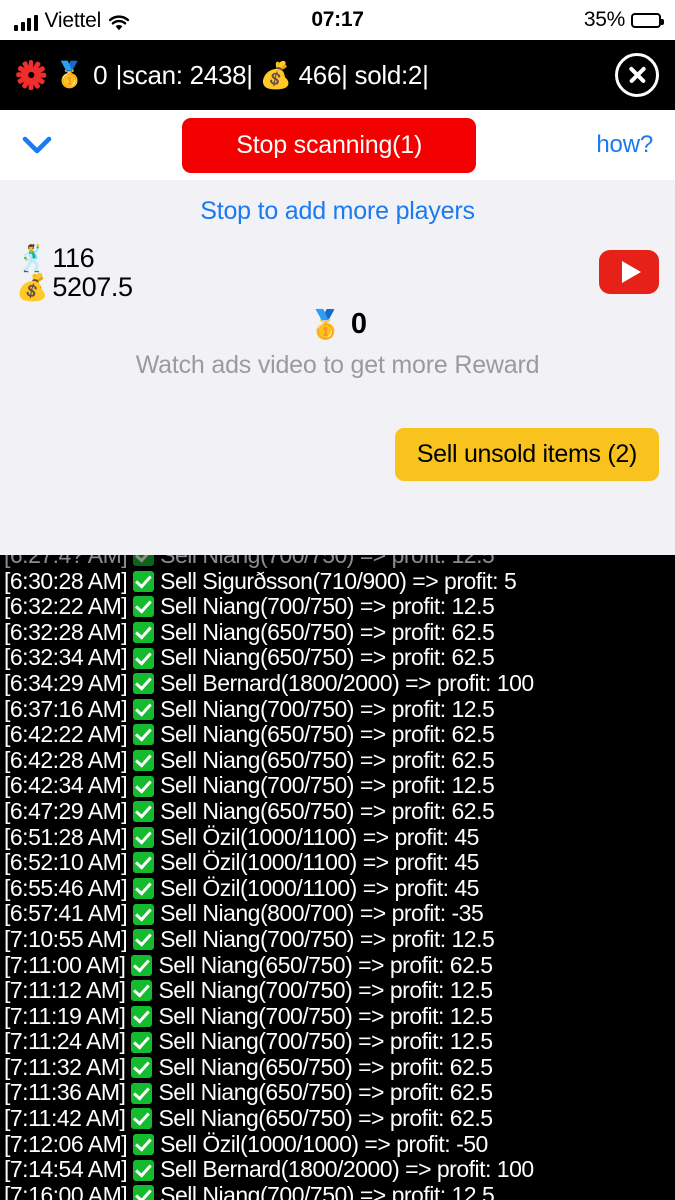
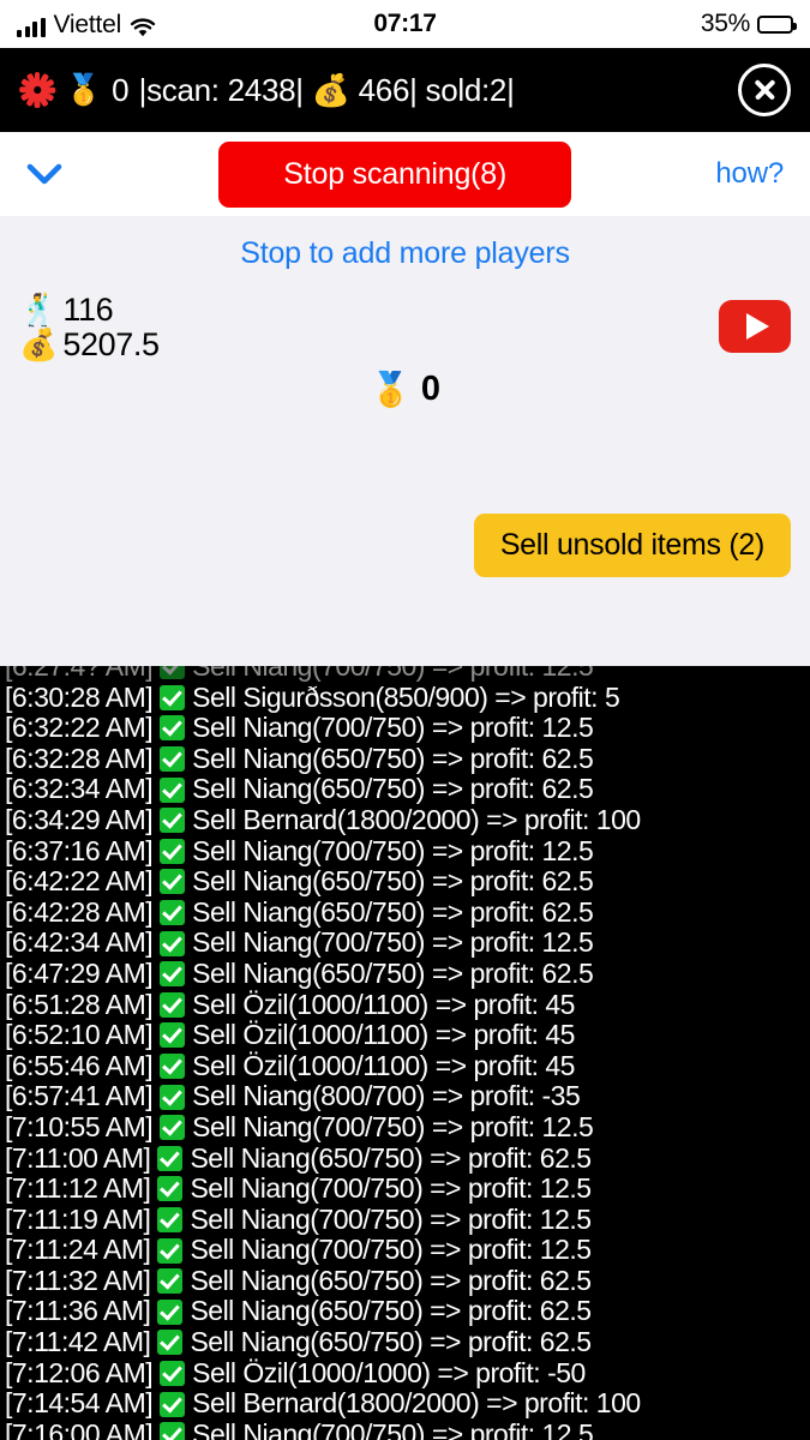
  Viettel
  07:17
  35%
  🥇
  0
  |scan: 2438| 💰 466| sold:2|
- Stop scanning(1)
+ Stop scanning(8)
  how?
  Stop to add more players
  🕺
  116
  💰
  5207.5
  🥇
  0
- Watch ads video to get more Reward
  Sell unsold items (2)
  [6:27:4? AM]
  Sell Niang(700/750) => profit: 12.5
  [6:30:28 AM]
- Sell Sigurðsson(710/900) => profit: 5
+ Sell Sigurðsson(850/900) => profit: 5
  [6:32:22 AM]
  Sell Niang(700/750) => profit: 12.5
  [6:32:28 AM]
  Sell Niang(650/750) => profit: 62.5
  [6:32:34 AM]
  Sell Niang(650/750) => profit: 62.5
  [6:34:29 AM]
  Sell Bernard(1800/2000) => profit: 100
  [6:37:16 AM]
  Sell Niang(700/750) => profit: 12.5
  [6:42:22 AM]
  Sell Niang(650/750) => profit: 62.5
  [6:42:28 AM]
  Sell Niang(650/750) => profit: 62.5
  [6:42:34 AM]
  Sell Niang(700/750) => profit: 12.5
  [6:47:29 AM]
  Sell Niang(650/750) => profit: 62.5
  [6:51:28 AM]
  Sell Özil(1000/1100) => profit: 45
  [6:52:10 AM]
  Sell Özil(1000/1100) => profit: 45
  [6:55:46 AM]
  Sell Özil(1000/1100) => profit: 45
  [6:57:41 AM]
  Sell Niang(800/700) => profit: -35
  [7:10:55 AM]
  Sell Niang(700/750) => profit: 12.5
  [7:11:00 AM]
  Sell Niang(650/750) => profit: 62.5
  [7:11:12 AM]
  Sell Niang(700/750) => profit: 12.5
  [7:11:19 AM]
  Sell Niang(700/750) => profit: 12.5
  [7:11:24 AM]
  Sell Niang(700/750) => profit: 12.5
  [7:11:32 AM]
  Sell Niang(650/750) => profit: 62.5
  [7:11:36 AM]
  Sell Niang(650/750) => profit: 62.5
  [7:11:42 AM]
  Sell Niang(650/750) => profit: 62.5
  [7:12:06 AM]
  Sell Özil(1000/1000) => profit: -50
  [7:14:54 AM]
  Sell Bernard(1800/2000) => profit: 100
  [7:16:00 AM]
  Sell Niang(700/750) => profit: 12.5
